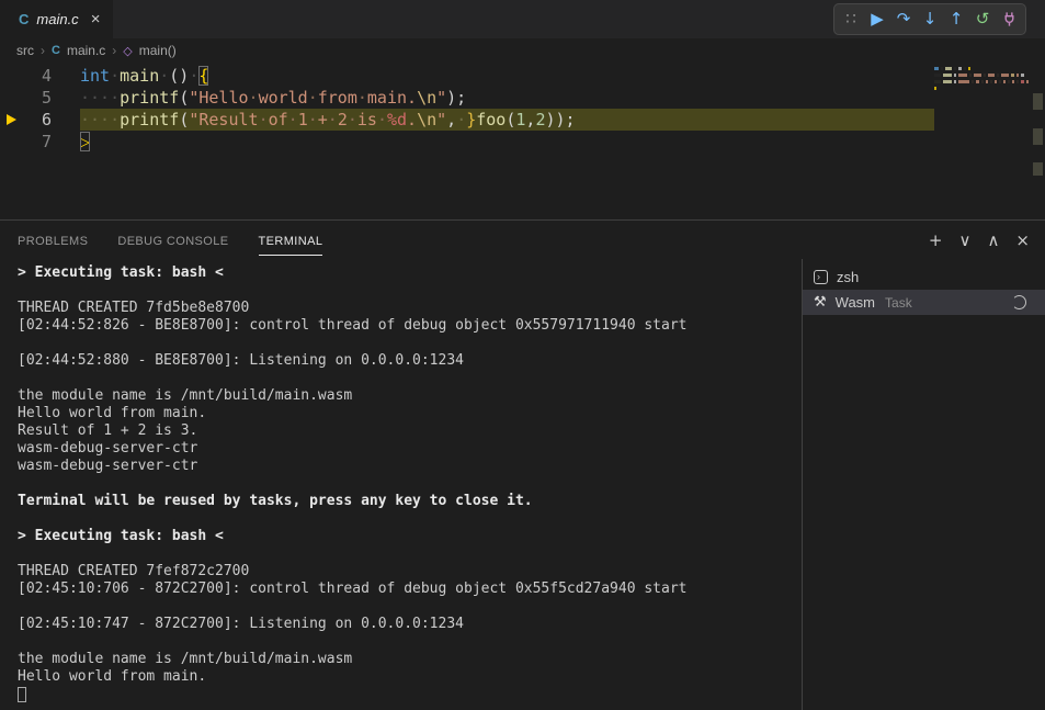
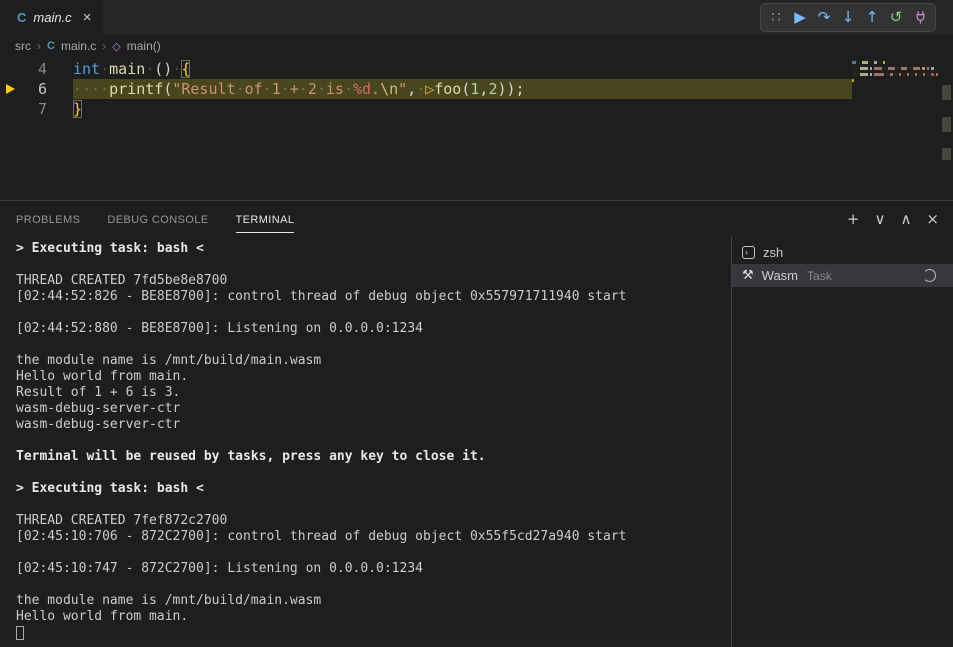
  C
  main.c
  ×
  ∷
  ▶
  ↷
  ↓
  ↑
  ↺
  src
  ›
  C
  main.c
  ›
  ◇
  main()
  4
  int·main·()·{
- 5
- ····printf("Hello·world·from·main.\n");
  6
- ····printf("Result·of·1·+·2·is·%d.\n",·}foo(1,2));
+ ····printf("Result·of·1·+·2·is·%d.\n",·▷foo(1,2));
  7
- ▷
+ }
  PROBLEMS
  DEBUG CONSOLE
  TERMINAL
  +
  ∨
  ∧
  ×
  > Executing task: bash <
  THREAD CREATED 7fd5be8e8700
  [02:44:52:826 - BE8E8700]: control thread of debug object 0x557971711940 start
  [02:44:52:880 - BE8E8700]: Listening on 0.0.0.0:1234
  the module name is /mnt/build/main.wasm
  Hello world from main.
- Result of 1 + 2 is 3.
+ Result of 1 + 6 is 3.
  wasm-debug-server-ctr
  wasm-debug-server-ctr
  Terminal will be reused by tasks, press any key to close it.
  > Executing task: bash <
  THREAD CREATED 7fef872c2700
  [02:45:10:706 - 872C2700]: control thread of debug object 0x55f5cd27a940 start
  [02:45:10:747 - 872C2700]: Listening on 0.0.0.0:1234
  the module name is /mnt/build/main.wasm
  Hello world from main.
  ›
  zsh
  ⚒
  Wasm
  Task
